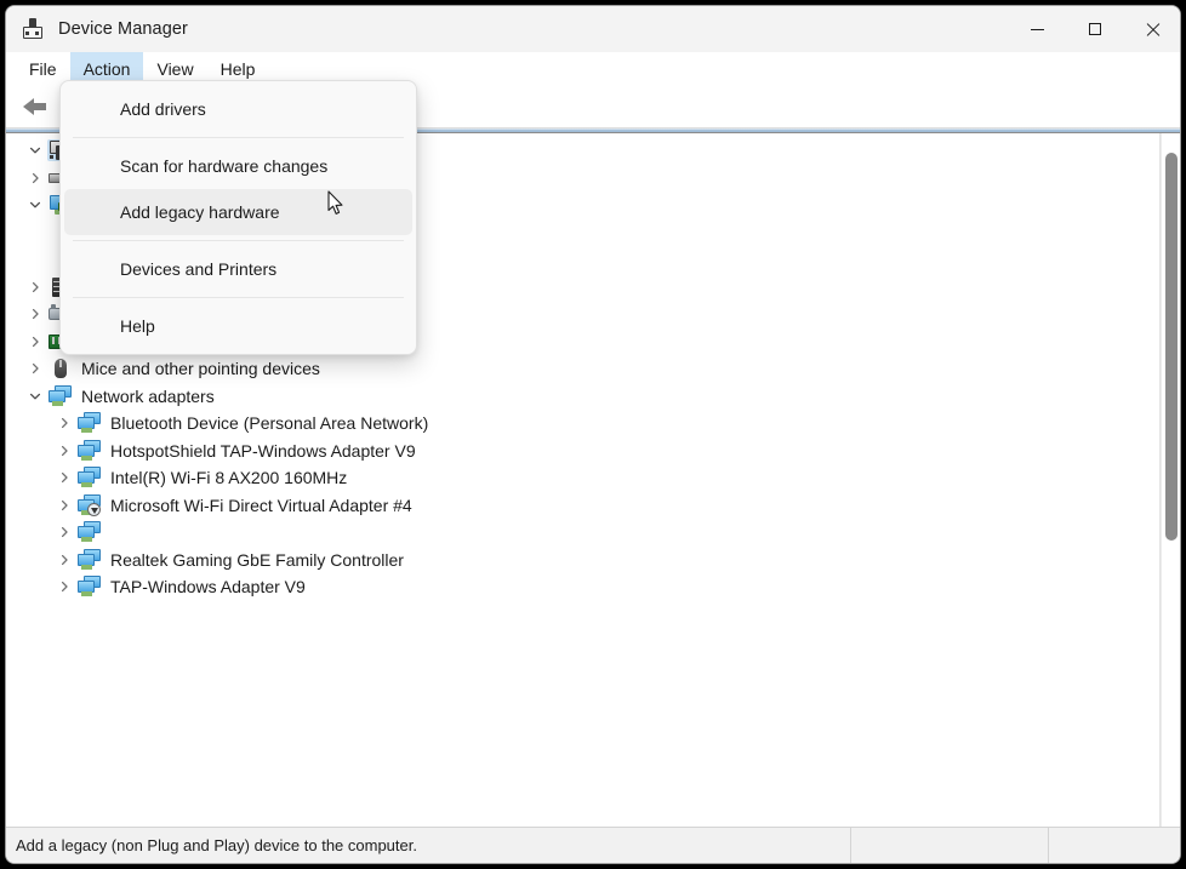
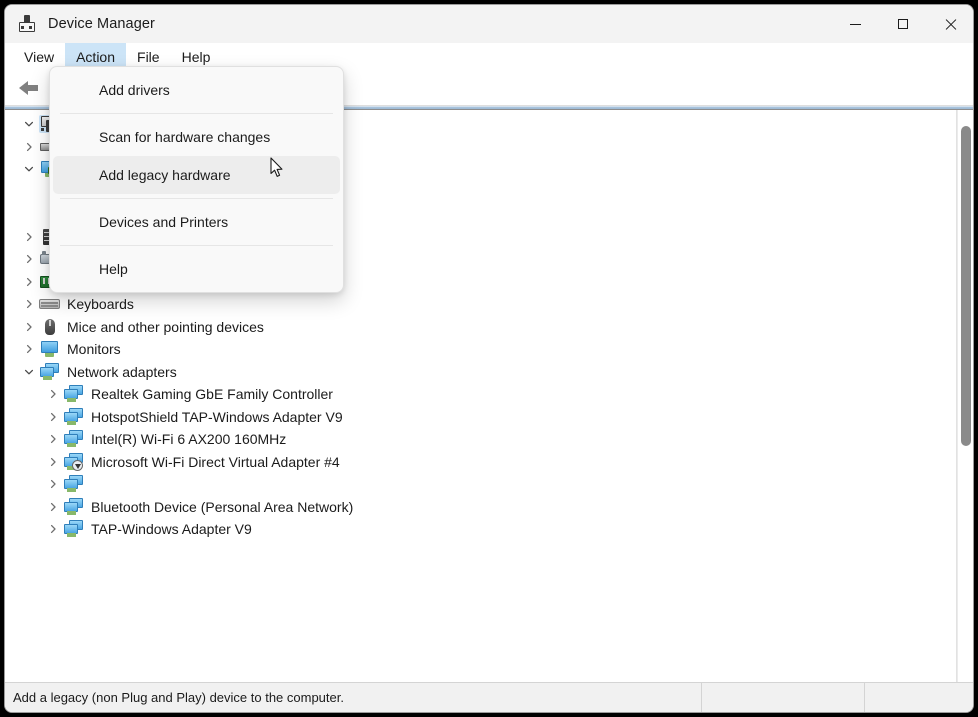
  Device Manager
- File
+ View
  Action
- View
+ File
  Help
+ Keyboards
  Mice and other pointing devices
+ Monitors
  Network adapters
- Bluetooth Device (Personal Area Network)
+ Realtek Gaming GbE Family Controller
  HotspotShield TAP-Windows Adapter V9
- Intel(R) Wi-Fi 8 AX200 160MHz
+ Intel(R) Wi-Fi 6 AX200 160MHz
  Microsoft Wi-Fi Direct Virtual Adapter #4
- Realtek Gaming GbE Family Controller
+ Bluetooth Device (Personal Area Network)
  TAP-Windows Adapter V9
  Add a legacy (non Plug and Play) device to the computer.
  Add drivers
  Scan for hardware changes
  Add legacy hardware
  Devices and Printers
  Help
